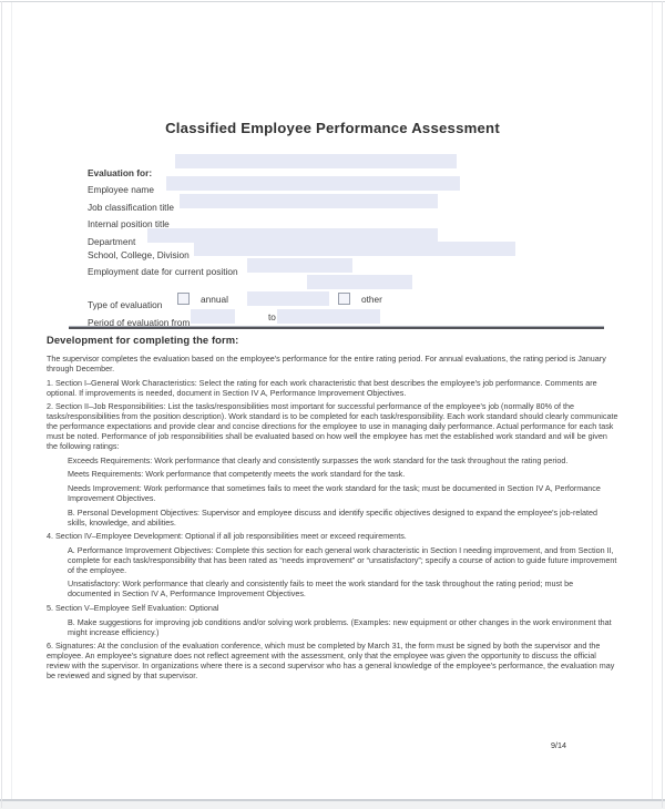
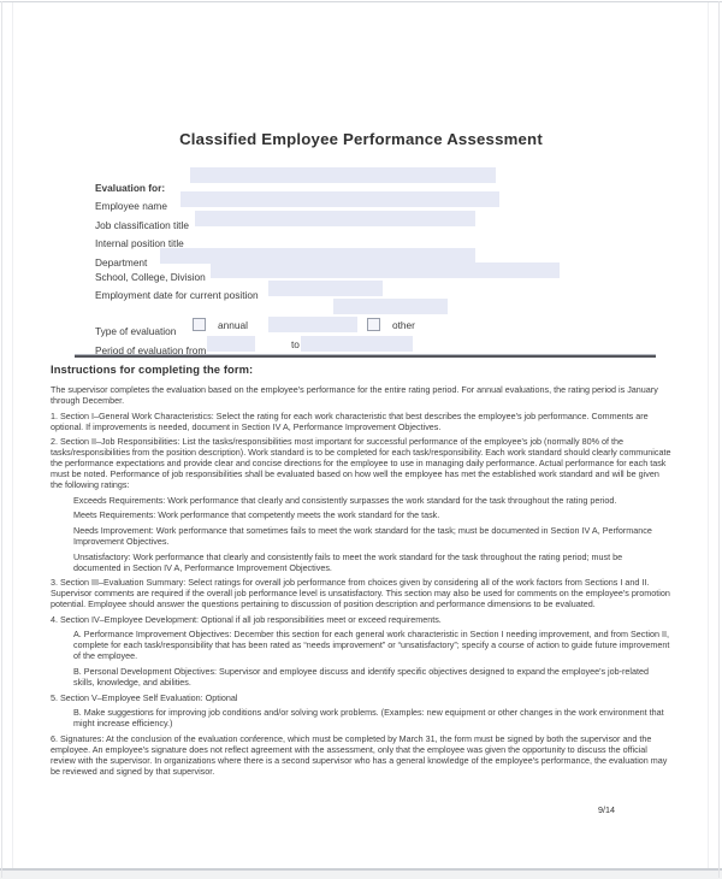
  Classified Employee Performance Assessment
  Evaluation for:
  Employee name
  Job classification title
  Internal position title
  Department
  School, College, Division
  Employment date for current position
  Type of evaluation
  annual
  other
  Period of evaluation from
  to
- Development for completing the form:
+ Instructions for completing the form:
  The supervisor completes the evaluation based on the employee's performance for the entire rating period. For annual evaluations, the rating period is January through December.
  1. Section I–General Work Characteristics: Select the rating for each work characteristic that best describes the employee's job performance. Comments are optional. If improvements is needed, document in Section IV A, Performance Improvement Objectives.
  2. Section II–Job Responsibilities: List the tasks/responsibilities most important for successful performance of the employee's job (normally 80% of the tasks/responsibilities from the position description). Work standard is to be completed for each task/responsibility. Each work standard should clearly communicate the performance expectations and provide clear and concise directions for the employee to use in managing daily performance. Actual performance for each task must be noted. Performance of job responsibilities shall be evaluated based on how well the employee has met the established work standard and will be given the following ratings:
  Exceeds Requirements: Work performance that clearly and consistently surpasses the work standard for the task throughout the rating period.
  Meets Requirements: Work performance that competently meets the work standard for the task.
  Needs Improvement: Work performance that sometimes fails to meet the work standard for the task; must be documented in Section IV A, Performance Improvement Objectives.
- B. Personal Development Objectives: Supervisor and employee discuss and identify specific objectives designed to expand the employee's job-related skills, knowledge, and abilities.
+ Unsatisfactory: Work performance that clearly and consistently fails to meet the work standard for the task throughout the rating period; must be documented in Section IV A, Performance Improvement Objectives.
+ 3. Section III–Evaluation Summary: Select ratings for overall job performance from choices given by considering all of the work factors from Sections I and II. Supervisor comments are required if the overall job performance level is unsatisfactory. This section may also be used for comments on the employee's promotion potential. Employee should answer the questions pertaining to discussion of position description and performance dimensions to be evaluated.
  4. Section IV–Employee Development: Optional if all job responsibilities meet or exceed requirements.
- A. Performance Improvement Objectives: Complete this section for each general work characteristic in Section I needing improvement, and from Section II, complete for each task/responsibility that has been rated as “needs improvement” or “unsatisfactory”; specify a course of action to guide future improvement of the employee.
+ A. Performance Improvement Objectives: December this section for each general work characteristic in Section I needing improvement, and from Section II, complete for each task/responsibility that has been rated as “needs improvement” or “unsatisfactory”; specify a course of action to guide future improvement of the employee.
- Unsatisfactory: Work performance that clearly and consistently fails to meet the work standard for the task throughout the rating period; must be documented in Section IV A, Performance Improvement Objectives.
+ B. Personal Development Objectives: Supervisor and employee discuss and identify specific objectives designed to expand the employee's job-related skills, knowledge, and abilities.
  5. Section V–Employee Self Evaluation: Optional
  B. Make suggestions for improving job conditions and/or solving work problems. (Examples: new equipment or other changes in the work environment that might increase efficiency.)
  6. Signatures: At the conclusion of the evaluation conference, which must be completed by March 31, the form must be signed by both the supervisor and the employee. An employee's signature does not reflect agreement with the assessment, only that the employee was given the opportunity to discuss the official review with the supervisor. In organizations where there is a second supervisor who has a general knowledge of the employee's performance, the evaluation may be reviewed and signed by that supervisor.
  9/14
